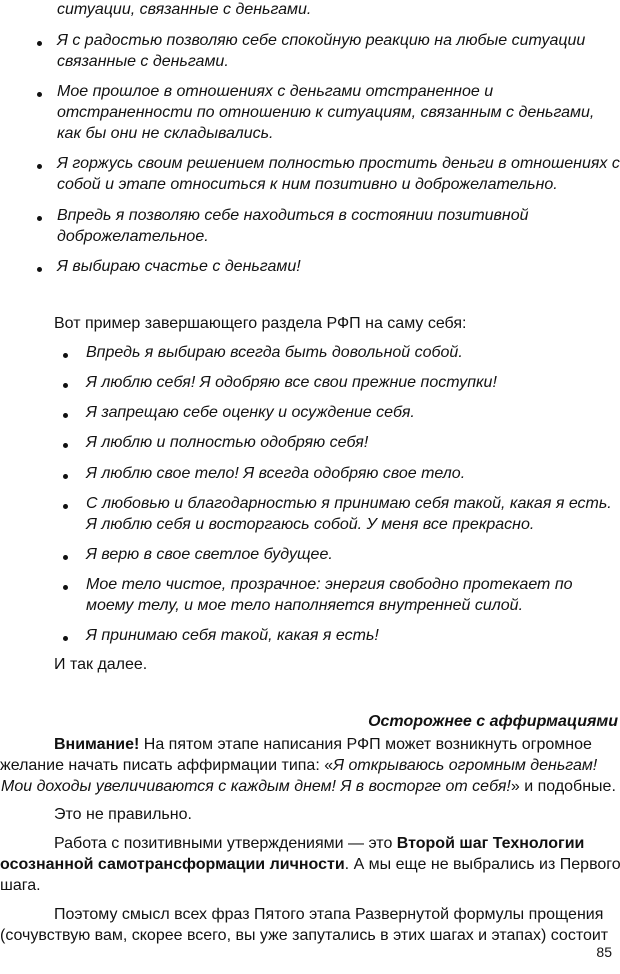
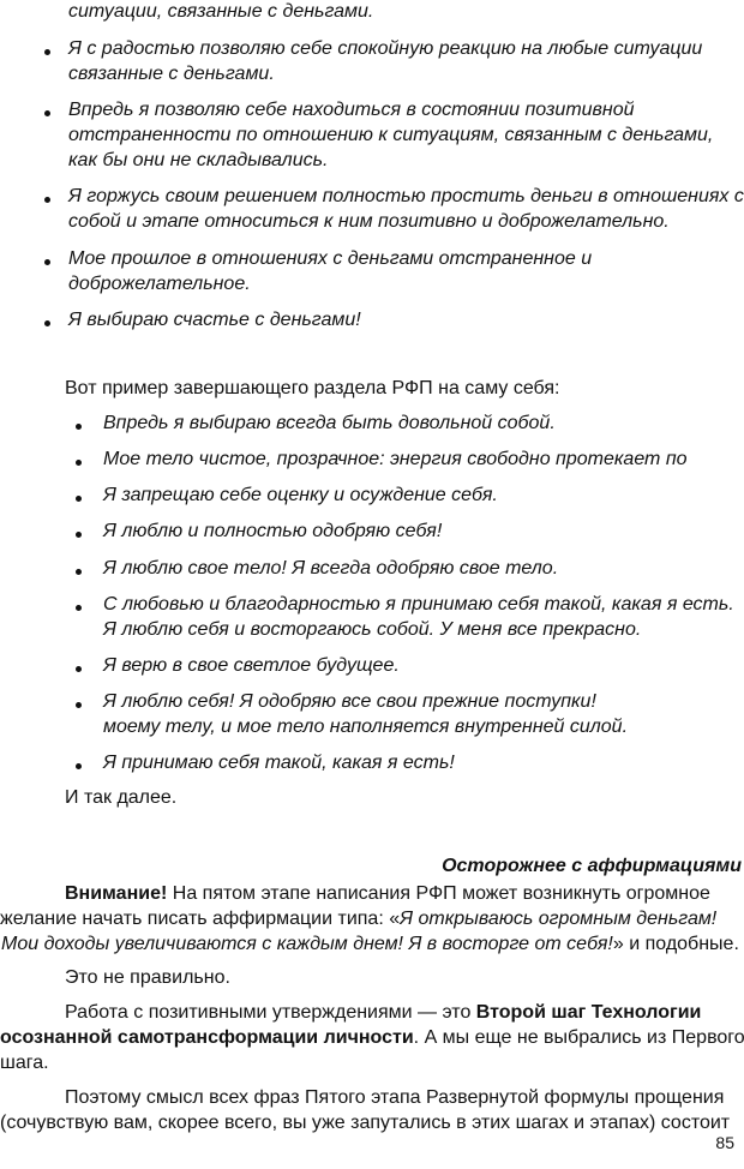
  ситуации, связанные с деньгами.
  Я с радостью позволяю себе спокойную реакцию на любые ситуации
  связанные с деньгами.
- Мое прошлое в отношениях с деньгами отстраненное и
+ Впредь я позволяю себе находиться в состоянии позитивной
  отстраненности по отношению к ситуациям, связанным с деньгами,
  как бы они не складывались.
  Я горжусь своим решением полностью простить деньги в отношениях с
  собой и этапе относиться к ним позитивно и доброжелательно.
- Впредь я позволяю себе находиться в состоянии позитивной
+ Мое прошлое в отношениях с деньгами отстраненное и
  доброжелательное.
  Я выбираю счастье с деньгами!
  Вот пример завершающего раздела РФП на саму себя:
  Впредь я выбираю всегда быть довольной собой.
- Я люблю себя! Я одобряю все свои прежние поступки!
+ Мое тело чистое, прозрачное: энергия свободно протекает по
  Я запрещаю себе оценку и осуждение себя.
  Я люблю и полностью одобряю себя!
  Я люблю свое тело! Я всегда одобряю свое тело.
  С любовью и благодарностью я принимаю себя такой, какая я есть.
  Я люблю себя и восторгаюсь собой. У меня все прекрасно.
  Я верю в свое светлое будущее.
- Мое тело чистое, прозрачное: энергия свободно протекает по
+ Я люблю себя! Я одобряю все свои прежние поступки!
  моему телу, и мое тело наполняется внутренней силой.
  Я принимаю себя такой, какая я есть!
  И так далее.
  Осторожнее с аффирмациями
  Внимание! На пятом этапе написания РФП может возникнуть огромное
  желание начать писать аффирмации типа: «Я открываюсь огромным деньгам!
  Мои доходы увеличиваются с каждым днем! Я в восторге от себя!» и подобные.
  Это не правильно.
  Работа с позитивными утверждениями — это Второй шаг Технологии
  осознанной самотрансформации личности. А мы еще не выбрались из Первого
  шага.
  Поэтому смысл всех фраз Пятого этапа Развернутой формулы прощения
  (сочувствую вам, скорее всего, вы уже запутались в этих шагах и этапах) состоит
  85
